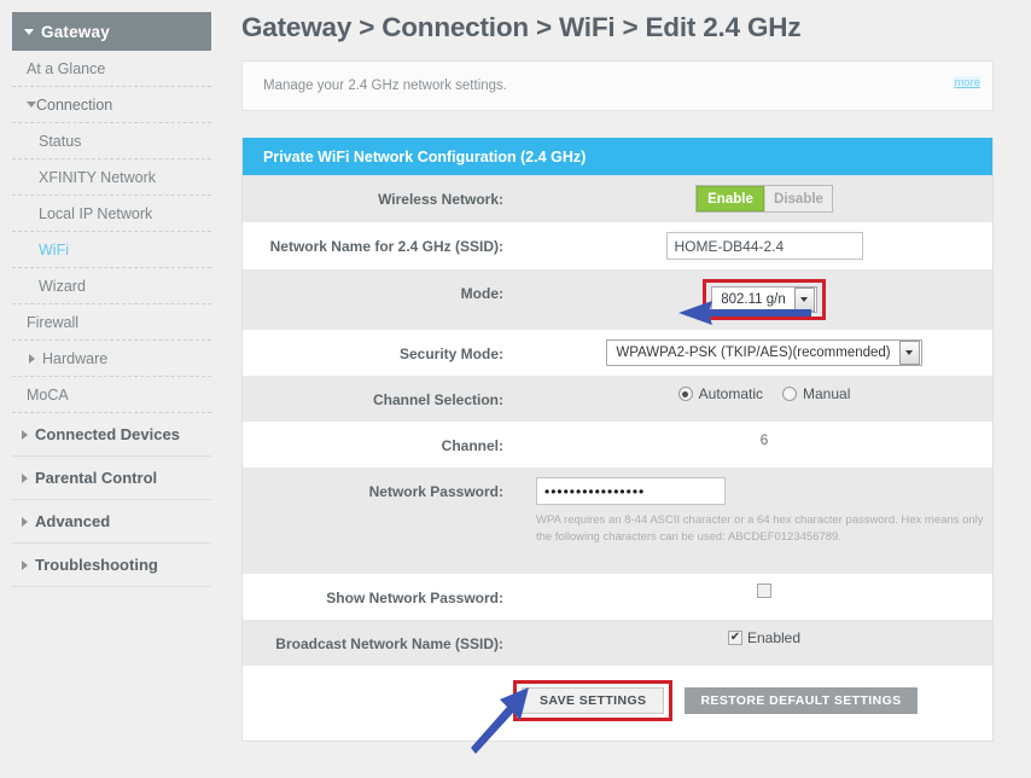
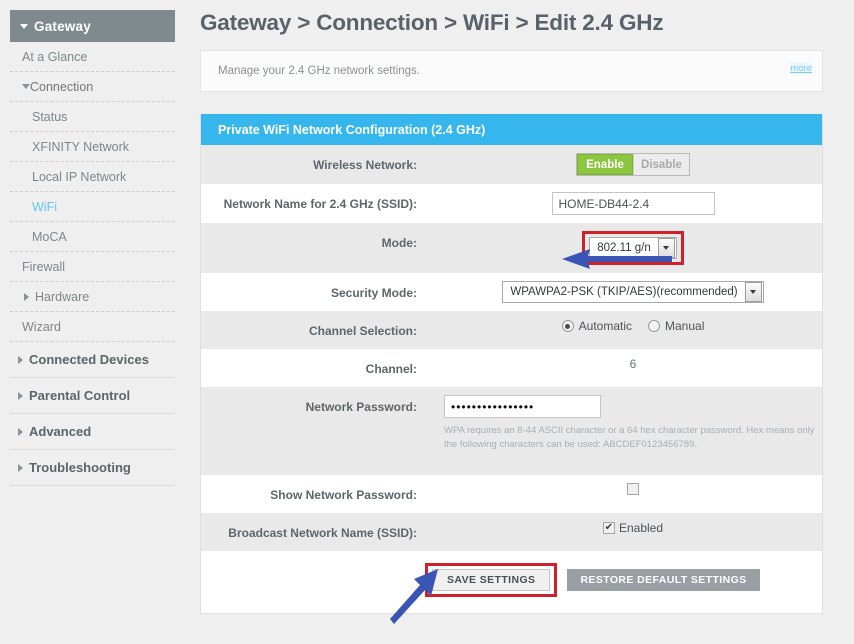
  Gateway
  At a Glance
  Connection
  Status
  XFINITY Network
  Local IP Network
  WiFi
- Wizard
+ MoCA
  Firewall
  Hardware
- MoCA
+ Wizard
  Connected Devices
  Parental Control
  Advanced
  Troubleshooting
  Gateway > Connection > WiFi > Edit 2.4 GHz
  Manage your 2.4 GHz network settings.
  more
  Private WiFi Network Configuration (2.4 GHz)
  Wireless Network:
  Enable
  Disable
  Network Name for 2.4 GHz (SSID):
  HOME-DB44-2.4
  Mode:
  802.11 g/n
  Security Mode:
  WPAWPA2-PSK (TKIP/AES)(recommended)
  Channel Selection:
  Automatic
  Manual
  Channel:
  6
  Network Password:
  ••••••••••••••••
  WPA requires an 8-44 ASCII character or a 64 hex character password. Hex means only the following characters can be used: ABCDEF0123456789.
  Show Network Password:
  Broadcast Network Name (SSID):
  ✔
  Enabled
  SAVE SETTINGS
  RESTORE DEFAULT SETTINGS
